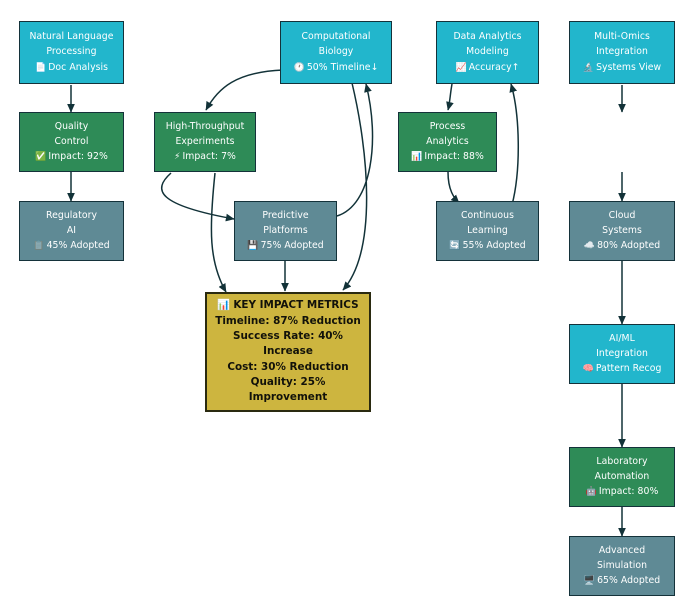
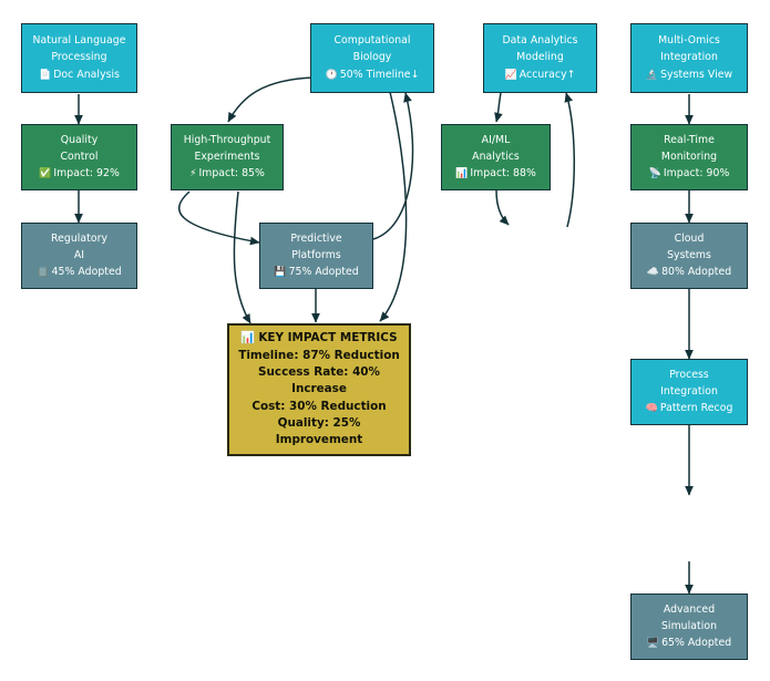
  Natural Language
  Processing
  📄 Doc Analysis
  Computational
  Biology
  🕐 50% Timeline↓
  Data Analytics
  Modeling
  📈 Accuracy↑
  Multi-Omics
  Integration
  🔬 Systems View
  Quality
  Control
  ✅ Impact: 92%
  High-Throughput
  Experiments
- ⚡ Impact: 7%
+ ⚡ Impact: 85%
- Process
+ AI/ML
  Analytics
  📊 Impact: 88%
+ Real-Time
+ Monitoring
+ 📡 Impact: 90%
  Regulatory
  AI
  📋 45% Adopted
  Predictive
  Platforms
  💾 75% Adopted
- Continuous
- Learning
- 🔄 55% Adopted
  Cloud
  Systems
  ☁️ 80% Adopted
- AI/ML
+ Process
  Integration
  🧠 Pattern Recog
- Laboratory
- Automation
- 🤖 Impact: 80%
  Advanced
  Simulation
  🖥️ 65% Adopted
  📊 KEY IMPACT METRICS
  Timeline: 87% Reduction
  Success Rate: 40%
  Increase
  Cost: 30% Reduction
  Quality: 25%
  Improvement
